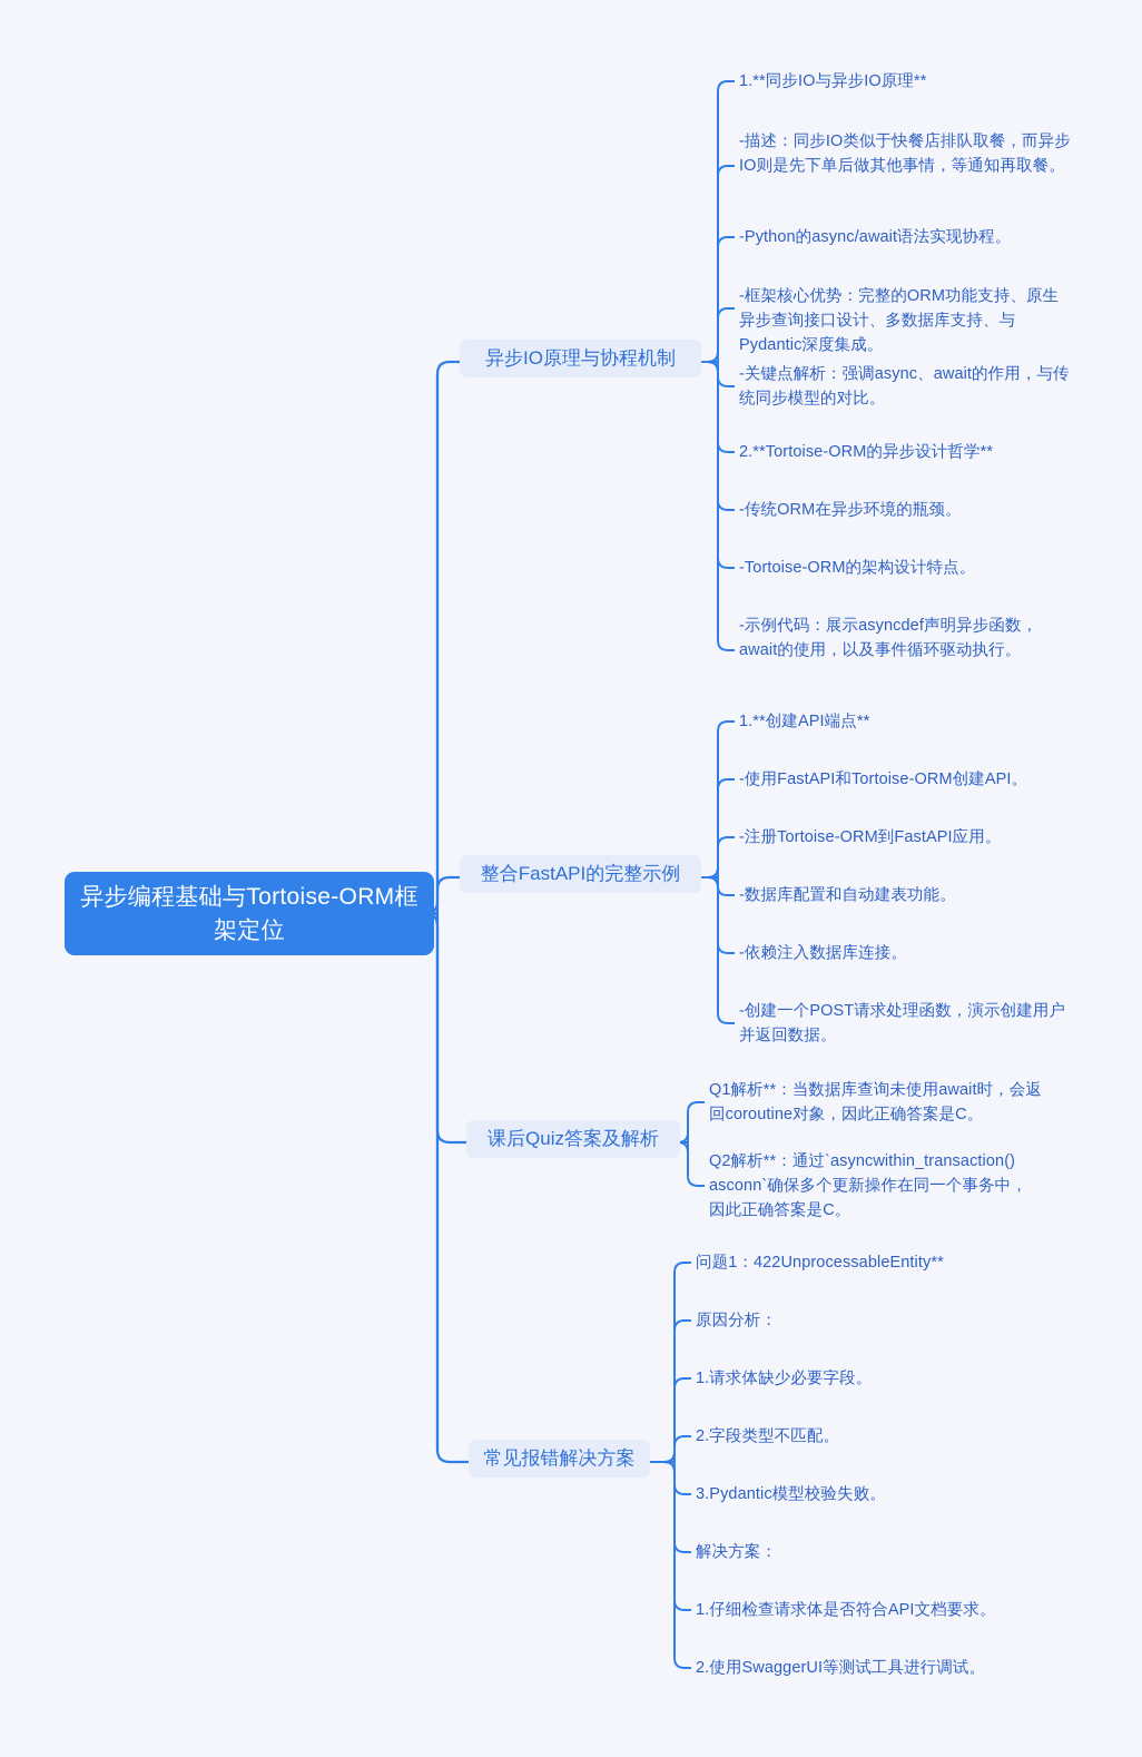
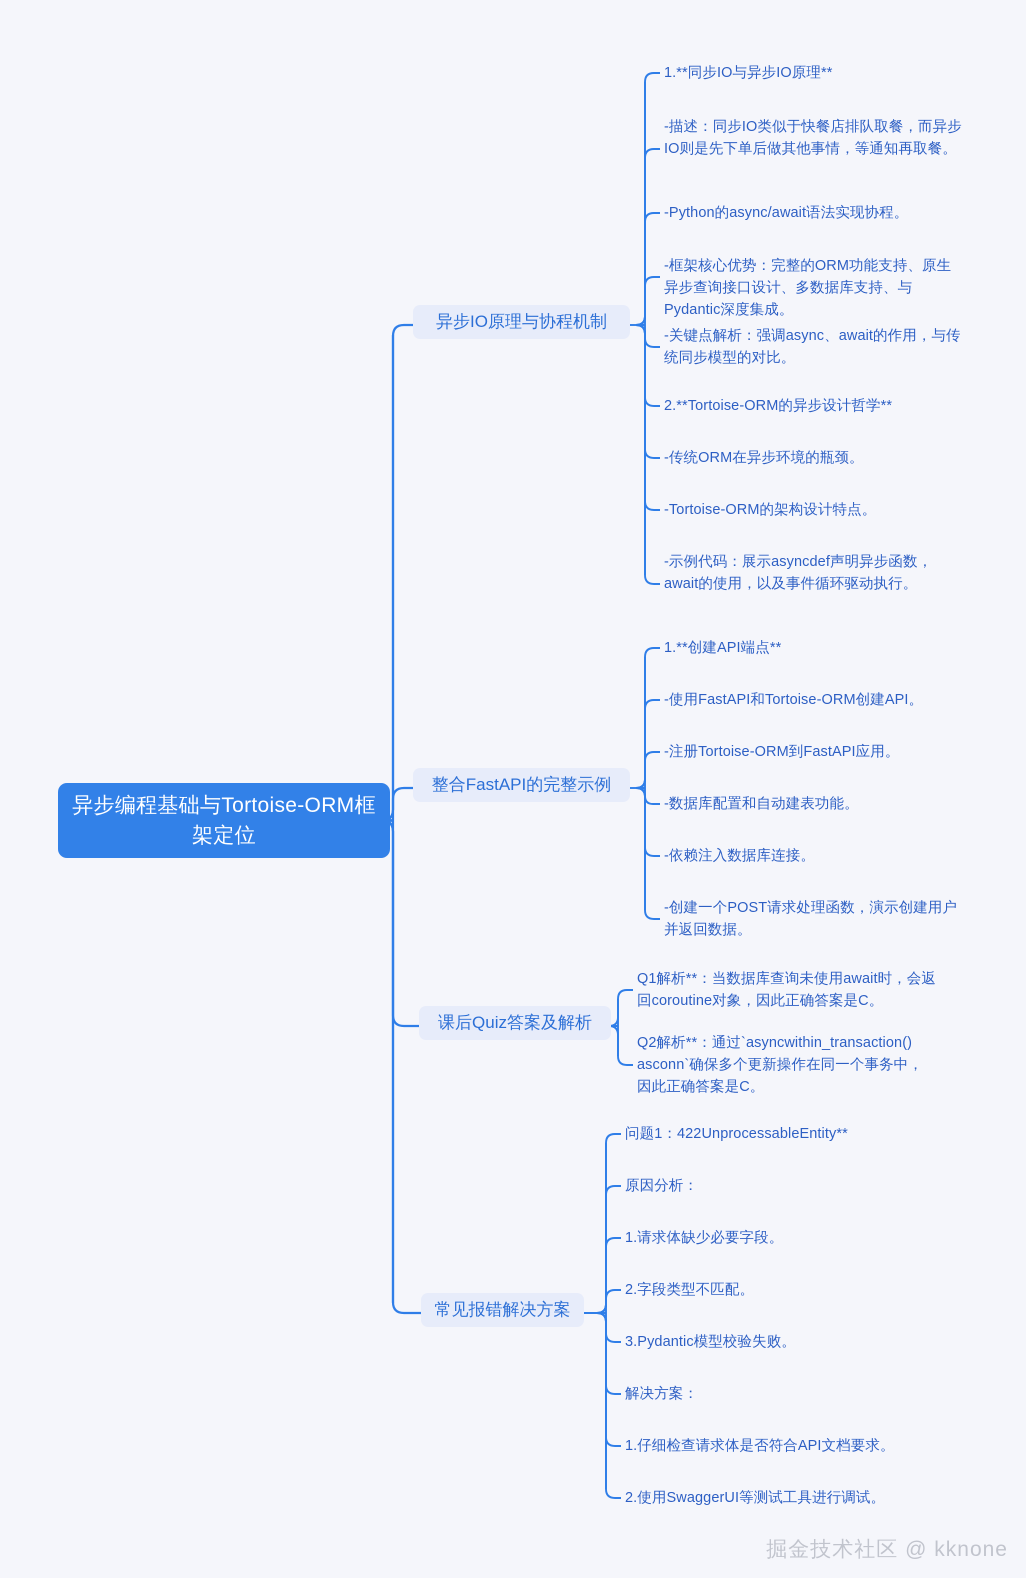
  异步编程基础与Tortoise-ORM框架定位
  异步IO原理与协程机制
  整合FastAPI的完整示例
  课后Quiz答案及解析
  常见报错解决方案
  1.**同步IO与异步IO原理**
  -描述：同步IO类似于快餐店排队取餐，而异步IO则是先下单后做其他事情，等通知再取餐。
  -Python的async/await语法实现协程。
  -框架核心优势：完整的ORM功能支持、原生异步查询接口设计、多数据库支持、与Pydantic深度集成。
  -关键点解析：强调async、await的作用，与传统同步模型的对比。
  2.**Tortoise-ORM的异步设计哲学**
  -传统ORM在异步环境的瓶颈。
  -Tortoise-ORM的架构设计特点。
  -示例代码：展示asyncdef声明异步函数，await的使用，以及事件循环驱动执行。
  1.**创建API端点**
  -使用FastAPI和Tortoise-ORM创建API。
  -注册Tortoise-ORM到FastAPI应用。
  -数据库配置和自动建表功能。
  -依赖注入数据库连接。
  -创建一个POST请求处理函数，演示创建用户并返回数据。
  Q1解析**：当数据库查询未使用await时，会返回coroutine对象，因此正确答案是C。
  Q2解析**：通过`asyncwithin_transaction() asconn`确保多个更新操作在同一个事务中，因此正确答案是C。
  问题1：422UnprocessableEntity**
  原因分析：
  1.请求体缺少必要字段。
  2.字段类型不匹配。
  3.Pydantic模型校验失败。
  解决方案：
  1.仔细检查请求体是否符合API文档要求。
  2.使用SwaggerUI等测试工具进行调试。
+ 掘金技术社区 @ kknone
